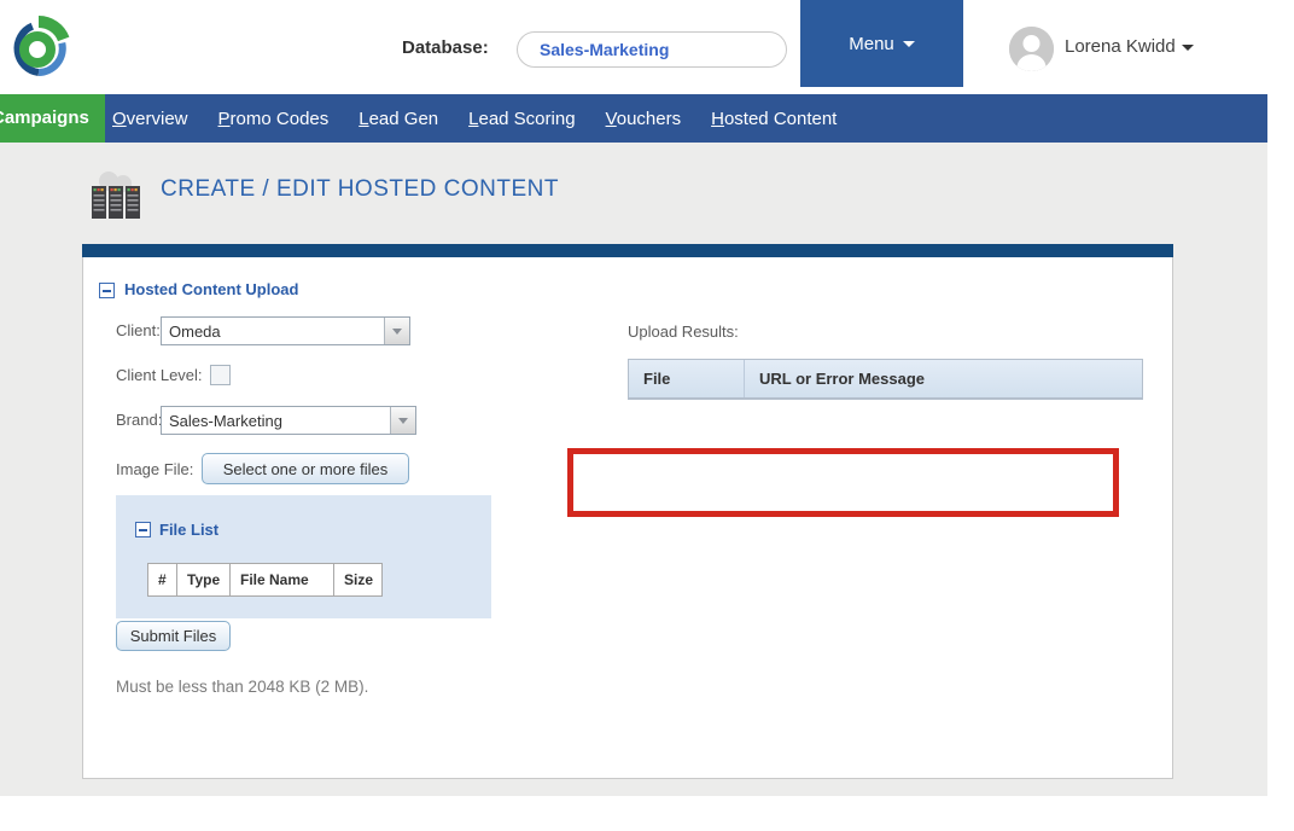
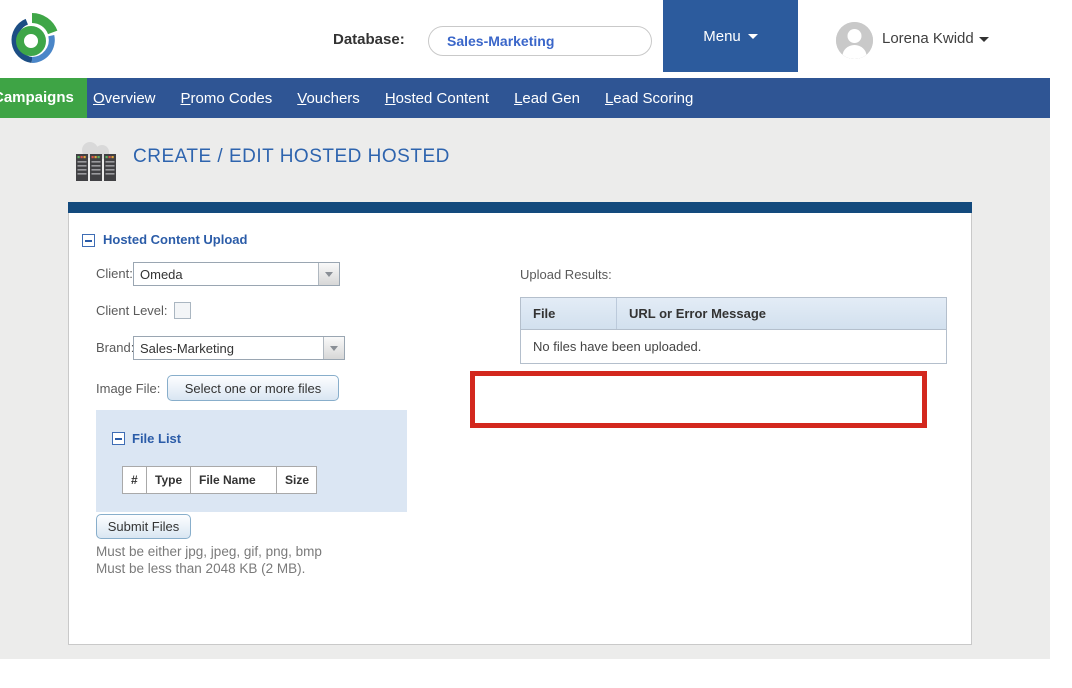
  Database:
  Sales-Marketing
  Menu
  Lorena Kwidd
  ampaigns
  Overview
  Promo Codes
- Lead Gen
+ Vouchers
- Lead Scoring
+ Hosted Content
- Vouchers
+ Lead Gen
- Hosted Content
+ Lead Scoring
- CREATE / EDIT HOSTED CONTENT
+ CREATE / EDIT HOSTED HOSTED
  Hosted Content Upload
  Client:
  Omeda
  Client Level:
  Brand
  Sales-Marketing
  Image File:
  Select one or more files
  File List
  #
  Type
  File Name
  Size
  Submit Files
+ Must be either jpg, jpeg, gif, png, bmp
  Must be less than 2048 KB (2 MB).
  Upload Results:
  File
  URL or Error Message
+ No files have been uploaded.
